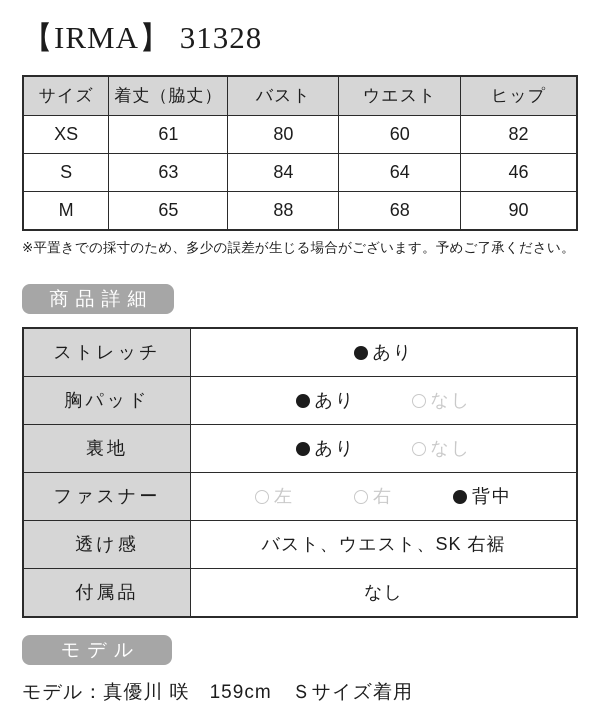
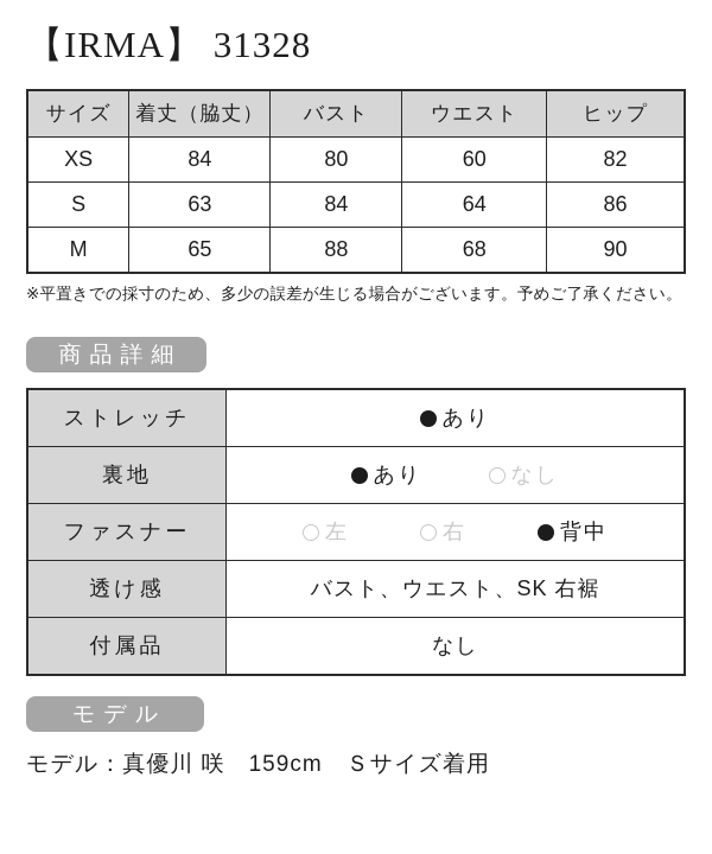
  【IRMA】 31328
  サイズ	着丈（脇丈）	バスト	ウエスト	ヒップ
- XS	61	80	60	82
+ XS	84	80	60	82
- S	63	84	64	46
+ S	63	84	64	86
  M	65	88	68	90
  ※平置きでの採寸のため、多少の誤差が生じる場合がございます。予めご了承ください。
  商品詳細
  ストレッチ	あり
- 胸パッド	あり なし
  裏地	あり なし
  ファスナー	左 右 背中
  透け感	バスト、ウエスト、SK 右裾
  付属品	なし
  モデル
  モデル：真優川 咲 159cm Ｓサイズ着用
